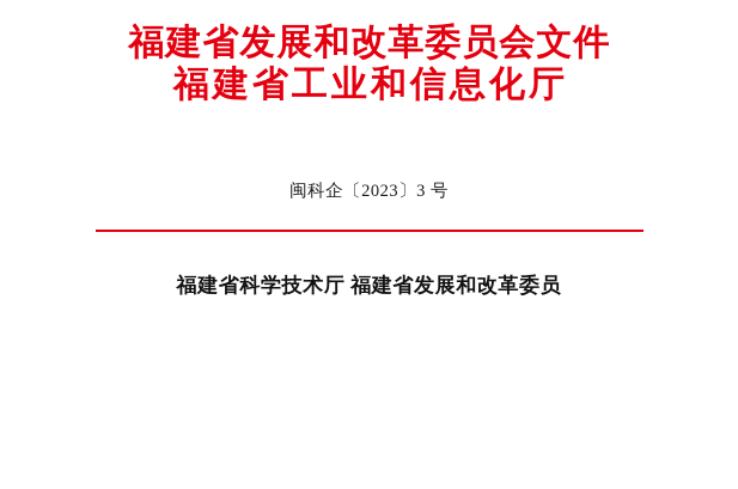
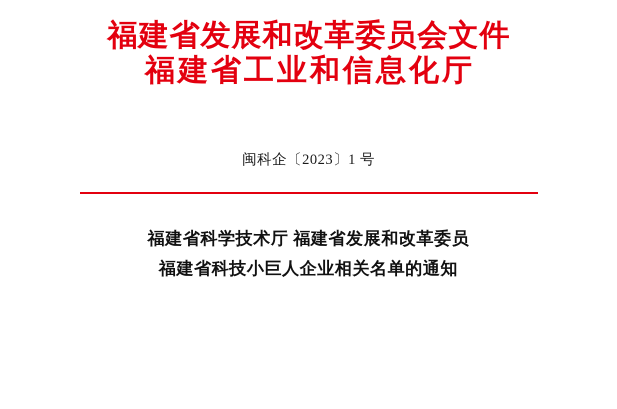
  福建省发展和改革委员会文件
  福建省工业和信息化厅
- 闽科企〔2023〕3 号
+ 闽科企〔2023〕1 号
  福建省科学技术厅 福建省发展和改革委员
+ 福建省科技小巨人企业相关名单的通知
